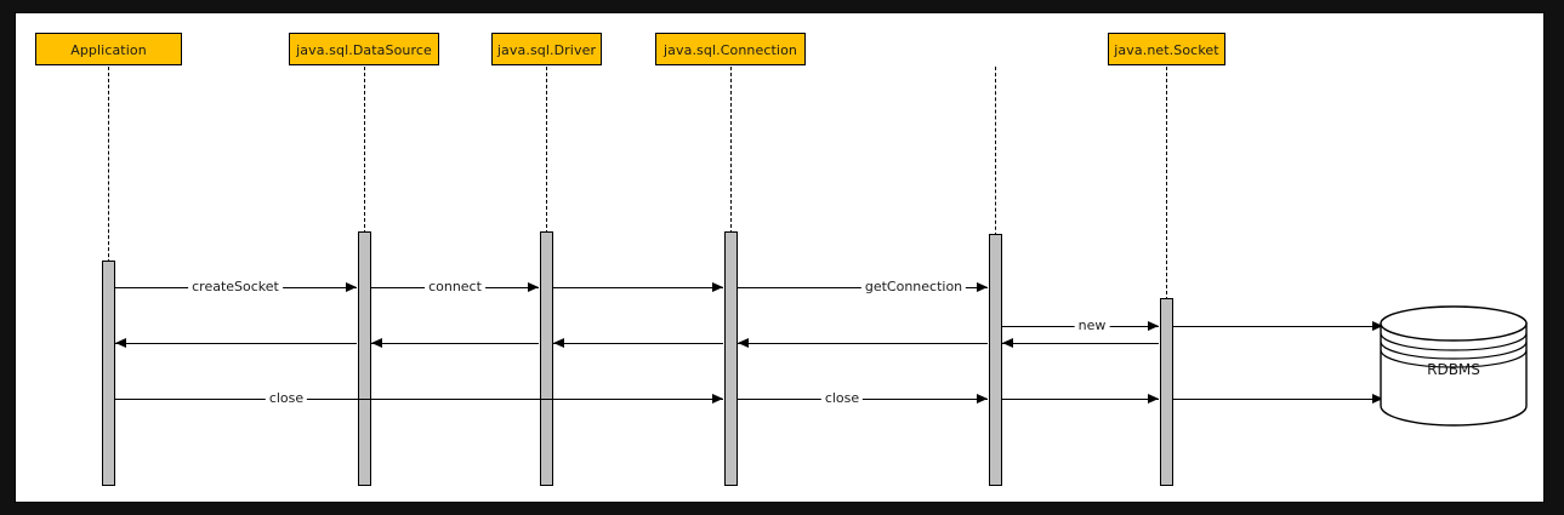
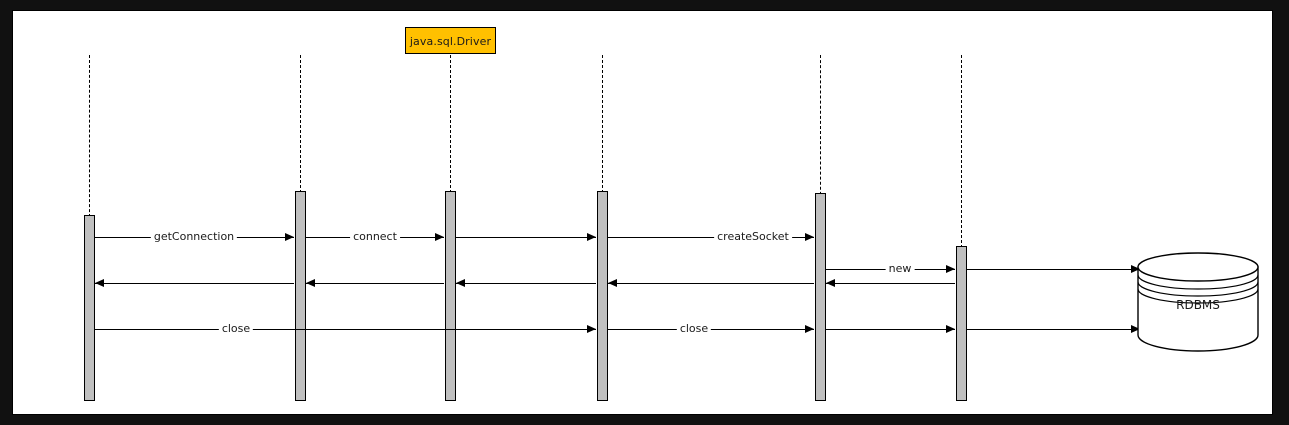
- createSocket
+ getConnection
  connect
- getConnection
+ createSocket
  new
  close
  close
  RDBMS
- Application
- java.sql.DataSource
  java.sql.Driver
- java.sql.Connection
- java.net.Socket
